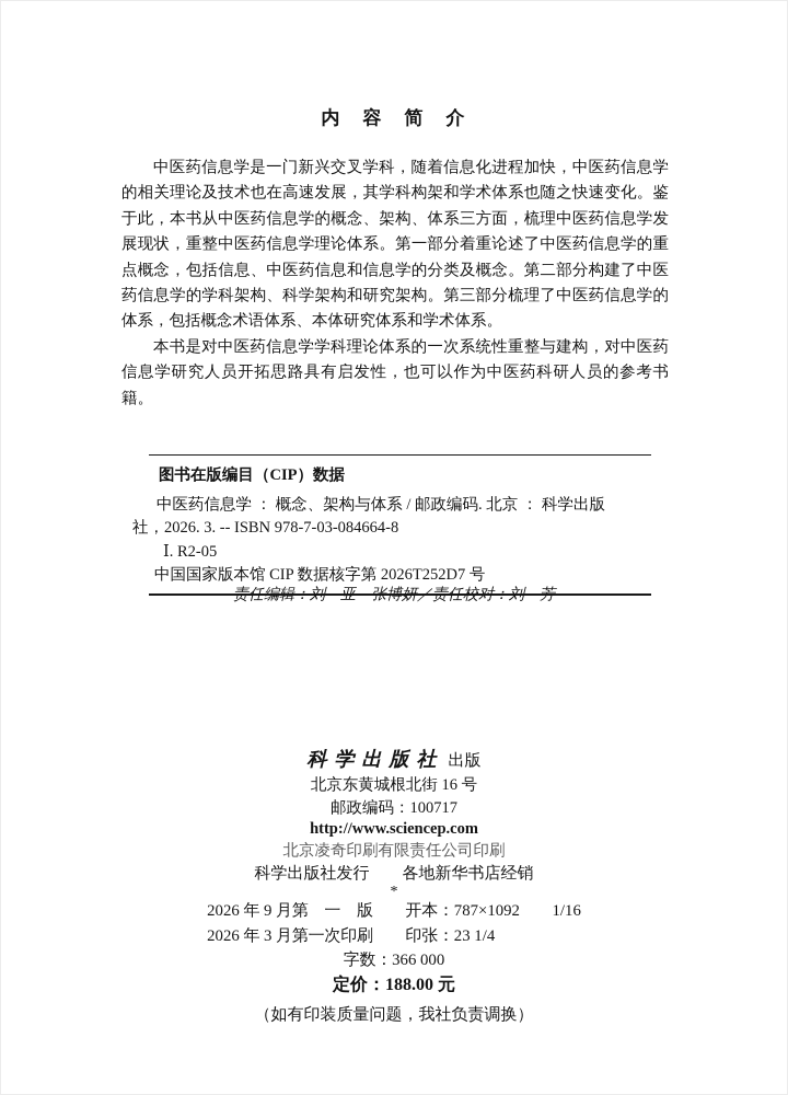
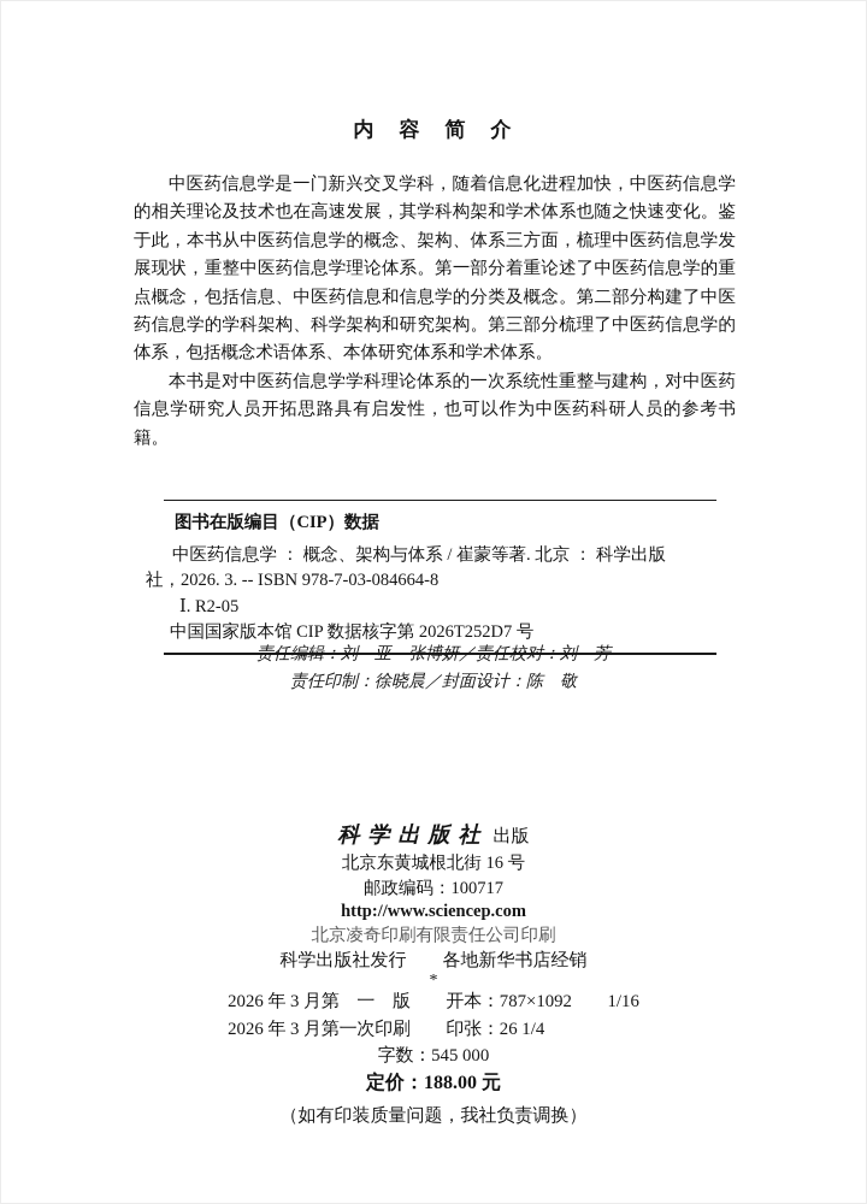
  内 容 简 介
  中医药信息学是一门新兴交叉学科，随着信息化进程加快，中医药信息学的相关理论及技术也在高速发展，其学科构架和学术体系也随之快速变化。鉴于此，本书从中医药信息学的概念、架构、体系三方面，梳理中医药信息学发展现状，重整中医药信息学理论体系。第一部分着重论述了中医药信息学的重点概念，包括信息、中医药信息和信息学的分类及概念。第二部分构建了中医药信息学的学科架构、科学架构和研究架构。第三部分梳理了中医药信息学的体系，包括概念术语体系、本体研究体系和学术体系。
  本书是对中医药信息学学科理论体系的一次系统性重整与建构，对中医药信息学研究人员开拓思路具有启发性，也可以作为中医药科研人员的参考书籍。
  图书在版编目（CIP）数据
- 中医药信息学 ： 概念、架构与体系 / 邮政编码. 北京 ： 科学出版
+ 中医药信息学 ： 概念、架构与体系 / 崔蒙等著. 北京 ： 科学出版
  社，2026. 3. -- ISBN 978-7-03-084664-8
  Ⅰ. R2-05
  中国国家版本馆 CIP 数据核字第 2026T252D7 号
  责任编辑：刘 亚 张博妍／责任校对：刘 芳
+ 责任印制：徐晓晨／封面设计：陈 敬
  科学出版社 出版
  北京东黄城根北街 16 号
  邮政编码：100717
  http://www.sciencep.com
  北京凌奇印刷有限责任公司印刷
  科学出版社发行 各地新华书店经销
  *
- 2026 年 9 月第 一 版 开本：787×1092 1/16
+ 2026 年 3 月第 一 版 开本：787×1092 1/16
- 2026 年 3 月第一次印刷 印张：23 1/4
+ 2026 年 3 月第一次印刷 印张：26 1/4
- 字数：366 000
+ 字数：545 000
  定价：188.00 元
  （如有印装质量问题，我社负责调换）
